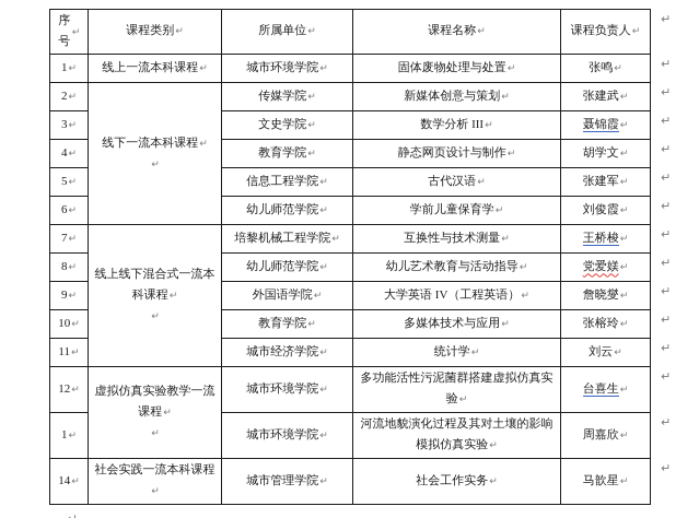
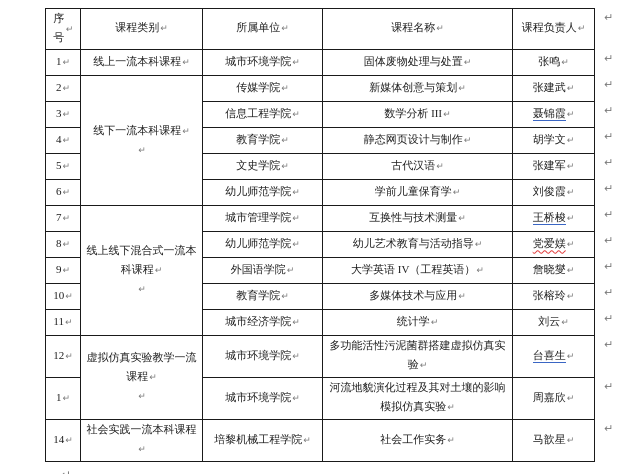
  序号↵	课程类别↵	所属单位↵	课程名称↵	课程负责人↵
  1↵	线上一流本科课程↵	城市环境学院↵	固体废物处理与处置↵	张鸣↵
  2↵	线下一流本科课程↵↵	传媒学院↵	新媒体创意与策划↵	张建武↵
- 3↵	文史学院↵	数学分析 III↵	聂锦霞↵
+ 3↵	信息工程学院↵	数学分析 III↵	聂锦霞↵
  4↵	教育学院↵	静态网页设计与制作↵	胡学文↵
- 5↵	信息工程学院↵	古代汉语↵	张建军↵
+ 5↵	文史学院↵	古代汉语↵	张建军↵
  6↵	幼儿师范学院↵	学前儿童保育学↵	刘俊霞↵
- 7↵	线上线下混合式一流本科课程↵↵	培黎机械工程学院↵	互换性与技术测量↵	王桥梭↵
+ 7↵	线上线下混合式一流本科课程↵↵	城市管理学院↵	互换性与技术测量↵	王桥梭↵
  8↵	幼儿师范学院↵	幼儿艺术教育与活动指导↵	党爱媄↵
  9↵	外国语学院↵	大学英语 IV（工程英语）↵	詹晓燮↵
  10↵	教育学院↵	多媒体技术与应用↵	张榕玲↵
  11↵	城市经济学院↵	统计学↵	刘云↵
  12↵	虚拟仿真实验教学一流课程↵↵	城市环境学院↵	多功能活性污泥菌群搭建虚拟仿真实验↵	台喜生↵
  1↵	城市环境学院↵	河流地貌演化过程及其对土壤的影响模拟仿真实验↵	周嘉欣↵
- 14↵	社会实践一流本科课程↵	城市管理学院↵	社会工作实务↵	马歆星↵
+ 14↵	社会实践一流本科课程↵	培黎机械工程学院↵	社会工作实务↵	马歆星↵
  ↵
  ↵
  ↵
  ↵
  ↵
  ↵
  ↵
  ↵
  ↵
  ↵
  ↵
  ↵
  ↵
  ↵
  ↵
